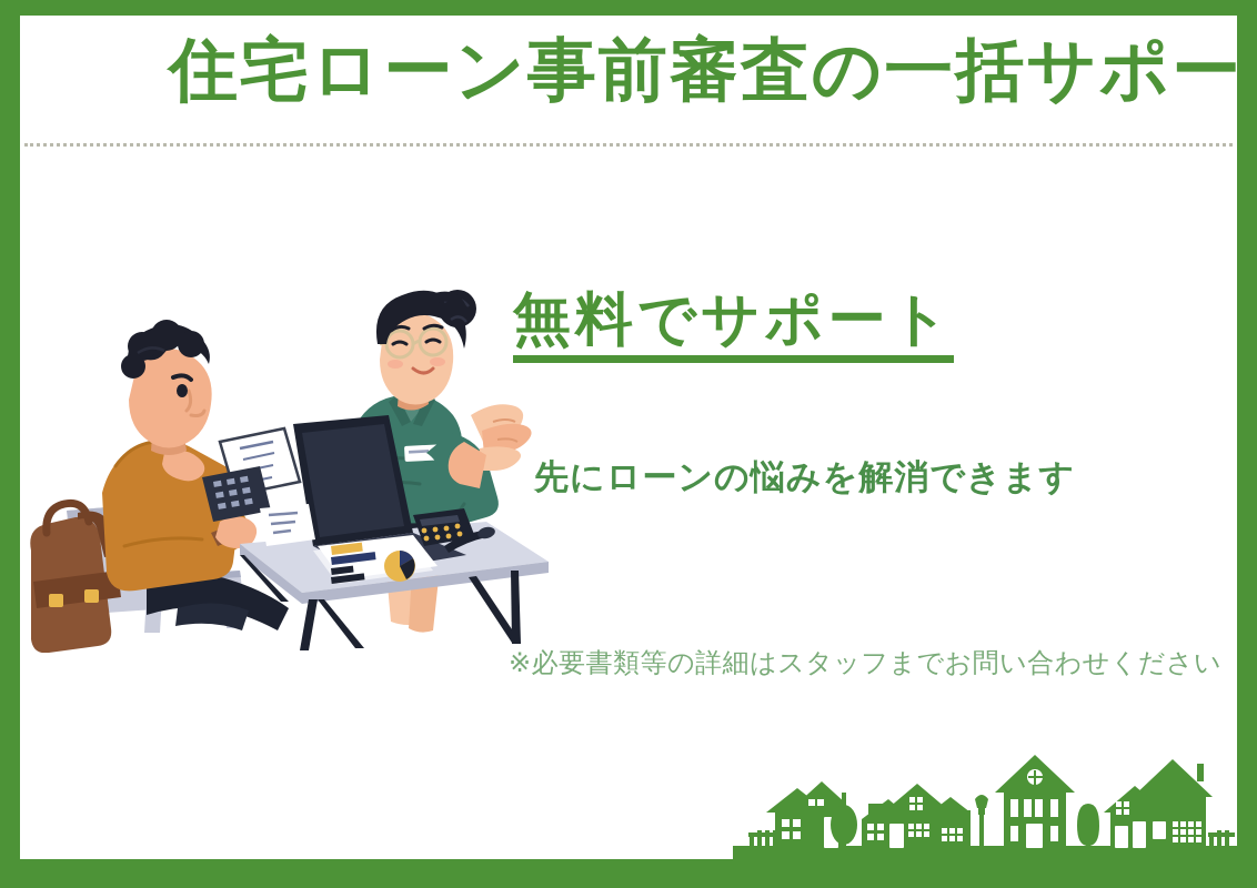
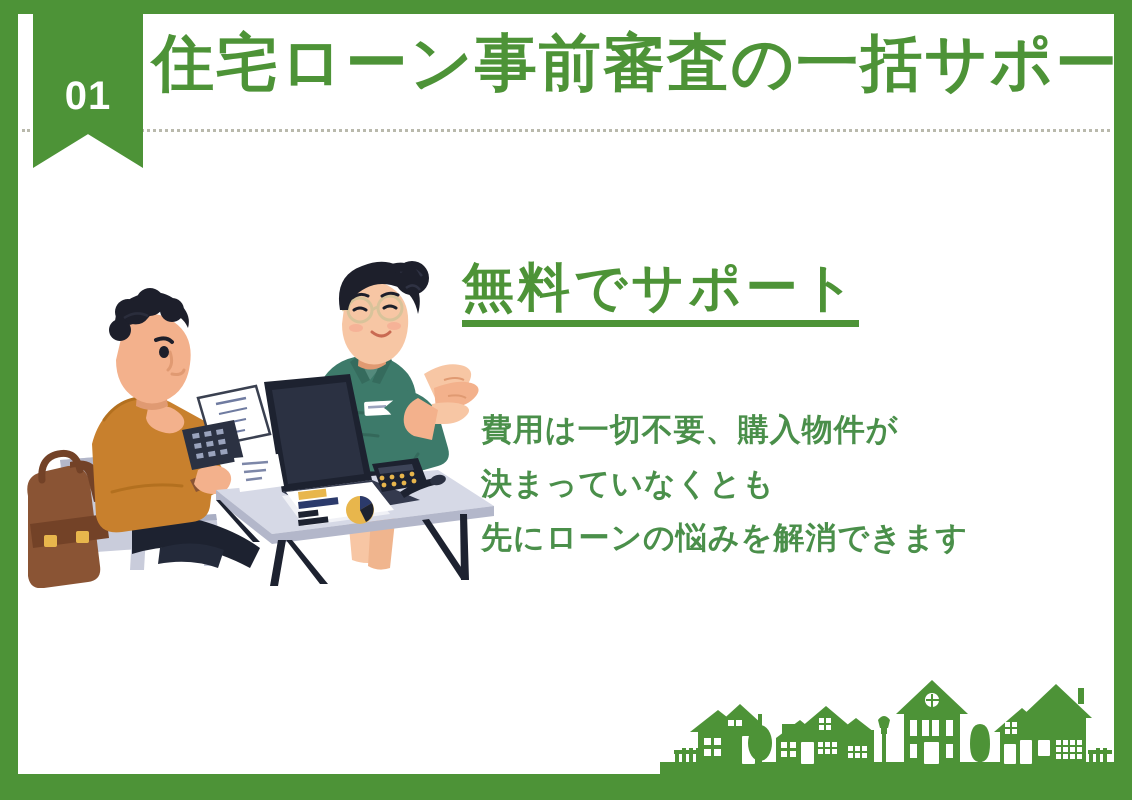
+ 01
  住宅ローン事前審査の一括サポー
  無料でサポート
+ 費用は一切不要、購入物件が
+ 決まっていなくとも
  先にローンの悩みを解消できます
- ※必要書類等の詳細はスタッフまでお問い合わせください
